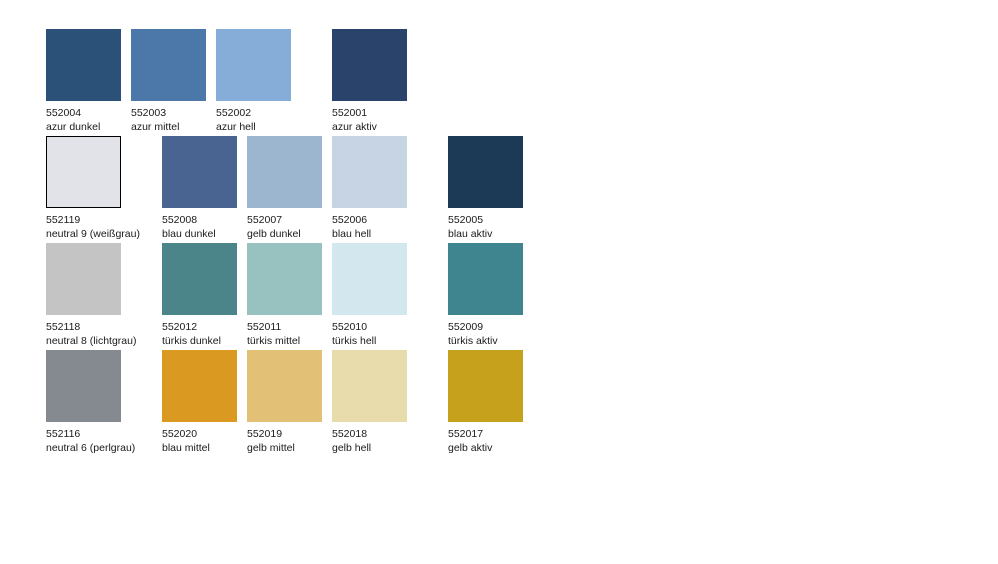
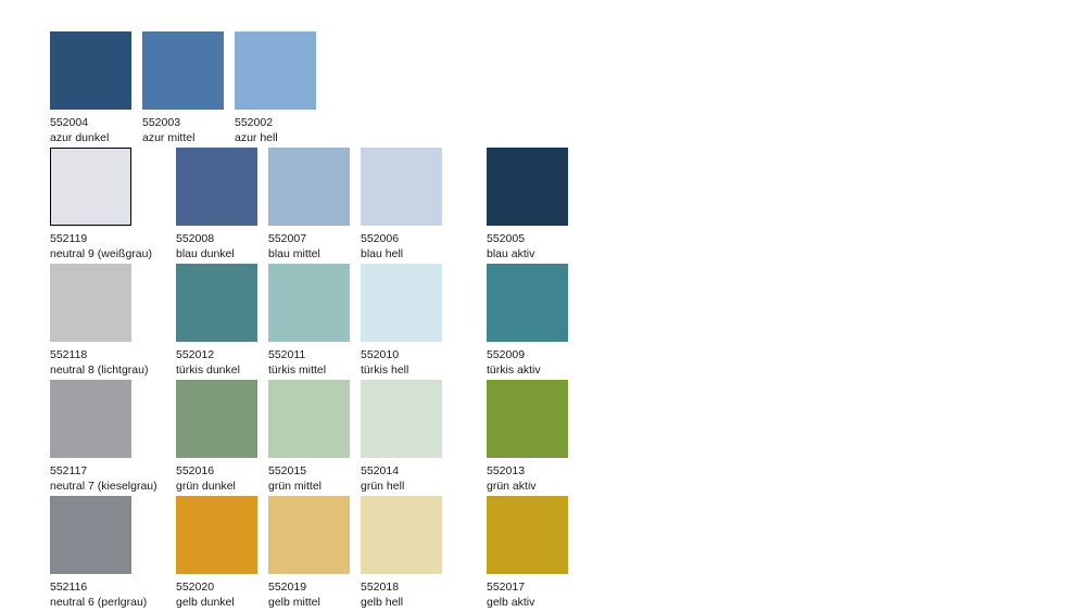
  552004
  azur dunkel
  552003
  azur mittel
  552002
  azur hell
- 552001
- azur aktiv
  552119
  neutral 9 (weißgrau)
  552008
  blau dunkel
  552007
- gelb dunkel
+ blau mittel
  552006
  blau hell
  552005
  blau aktiv
  552118
  neutral 8 (lichtgrau)
  552012
  türkis dunkel
  552011
  türkis mittel
  552010
  türkis hell
  552009
  türkis aktiv
+ 552117
+ neutral 7 (kieselgrau)
+ 552016
+ grün dunkel
+ 552015
+ grün mittel
+ 552014
+ grün hell
+ 552013
+ grün aktiv
  552116
  neutral 6 (perlgrau)
  552020
- blau mittel
+ gelb dunkel
  552019
  gelb mittel
  552018
  gelb hell
  552017
  gelb aktiv
